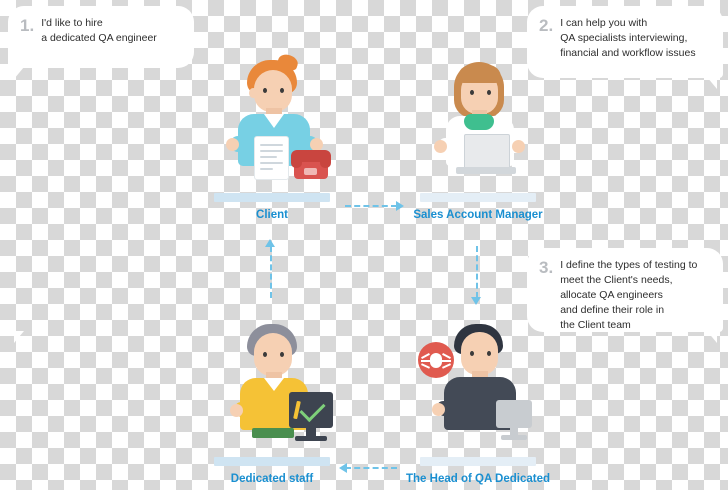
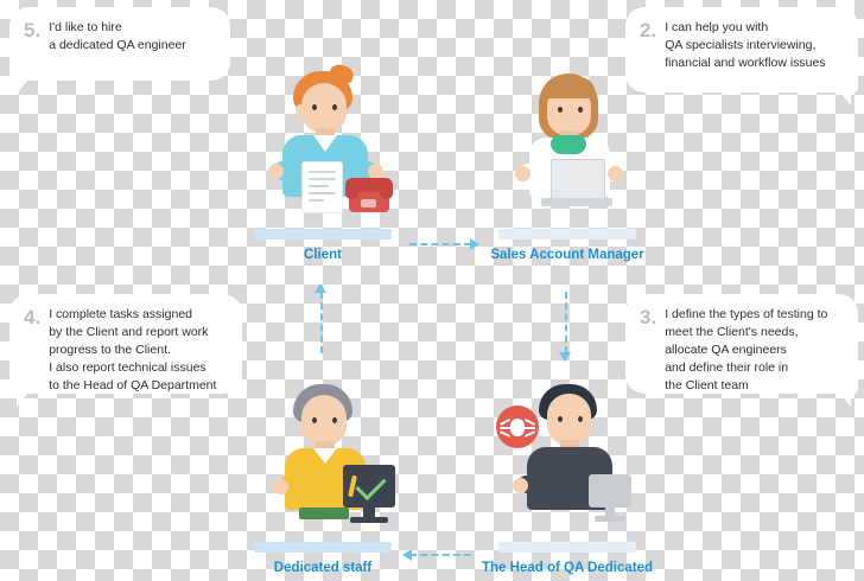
- 1.
+ 5.
  I'd like to hire
  a dedicated QA engineer
  2.
  I can help you with
  QA specialists interviewing,
  financial and workflow issues
  3.
  I define the types of testing to
  meet the Client's needs,
  allocate QA engineers
  and define their role in
  the Client team
+ 4.
+ I complete tasks assigned
+ by the Client and report work
+ progress to the Client.
+ I also report technical issues
+ to the Head of QA Department
  Client
  Sales Account Manager
  Dedicated staff
  The Head of QA Dedicated
